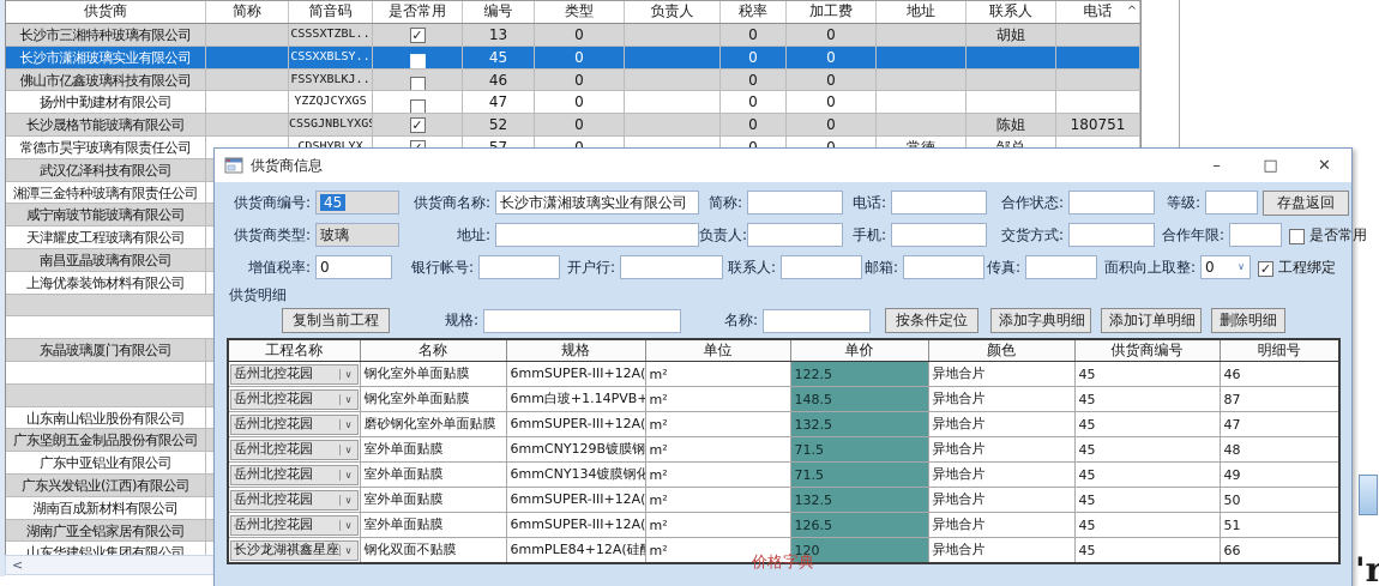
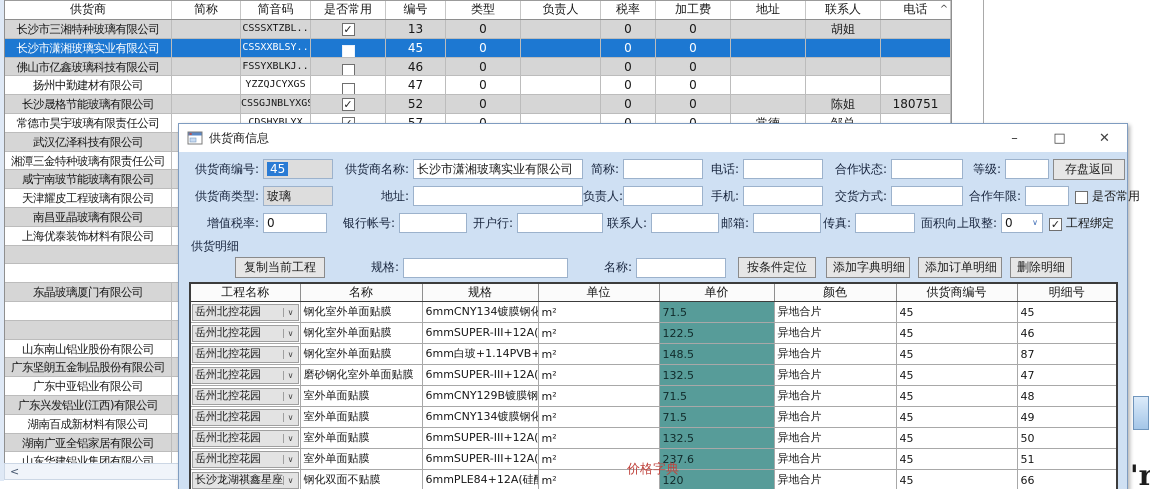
  供货商
  简称
  简音码
  是否常用
  编号
  类型
  负责人
  税率
  加工费
  地址
  联系人
  电话
  ^
  长沙市三湘特种玻璃有限公司
  CSSSXTZBL..
  ✓
  13
  0
  0
  0
  胡姐
  长沙市潇湘玻璃实业有限公司
  CSSXXBLSY..
  45
  0
  0
  0
  佛山市亿鑫玻璃科技有限公司
  FSSYXBLKJ..
  46
  0
  0
  0
  扬州中勤建材有限公司
  YZZQJCYXGS
  47
  0
  0
  0
  长沙晟格节能玻璃有限公司
  CSSGJNBLYXGS
  ✓
  52
  0
  0
  0
  陈姐
  180751
  常德市昊宇玻璃有限责任公司
  武汉亿泽科技有限公司
  湘潭三金特种玻璃有限责任公司
  咸宁南玻节能玻璃有限公司
  天津耀皮工程玻璃有限公司
  南昌亚晶玻璃有限公司
  上海优泰装饰材料有限公司
  东晶玻璃厦门有限公司
  山东南山铝业股份有限公司
  广东坚朗五金制品股份有限公司
  广东中亚铝业有限公司
  广东兴发铝业(江西)有限公司
  湖南百成新材料有限公司
  湖南广亚全铝家居有限公司
  山东华建铝业集团有限公司
  <
  供货商信息
  –
  □
  ✕
  供货商编号:
  45
  供货商名称:
  长沙市潇湘玻璃实业有限公司
  简称:
  电话:
  合作状态:
  等级:
  存盘返回
  供货商类型:
  玻璃
  地址:
  负责人:
  手机:
  交货方式:
  合作年限:
  是否常用
  增值税率:
  0
  银行帐号:
  开户行:
  联系人:
  邮箱:
  传真:
  面积向上取整:
  0
  ∨
  ✓
  工程绑定
  供货明细
  复制当前工程
  规格:
  名称:
  按条件定位
  添加字典明细
  添加订单明细
  删除明细
  工程名称	名称	规格	单位	单价	颜色	供货商编号	明细号
+ 岳州北控花园 ∨	钢化室外单面贴膜	6mmCNY134镀膜钢化	m²	71.5	异地合片	45	45
  岳州北控花园 ∨	钢化室外单面贴膜	6mmSUPER-III+12A(	m²	122.5	异地合片	45	46
  岳州北控花园 ∨	钢化室外单面贴膜	6mm白玻+1.14PVB+	m²	148.5	异地合片	45	87
  岳州北控花园 ∨	磨砂钢化室外单面贴膜	6mmSUPER-III+12A(	m²	132.5	异地合片	45	47
  岳州北控花园 ∨	室外单面贴膜	6mmCNY129B镀膜钢	m²	71.5	异地合片	45	48
  岳州北控花园 ∨	室外单面贴膜	6mmCNY134镀膜钢化	m²	71.5	异地合片	45	49
  岳州北控花园 ∨	室外单面贴膜	6mmSUPER-III+12A(	m²	132.5	异地合片	45	50
- 岳州北控花园 ∨	室外单面贴膜	6mmSUPER-III+12A(	m²	126.5	异地合片	45	51
+ 岳州北控花园 ∨	室外单面贴膜	6mmSUPER-III+12A(	m²	237.6	异地合片	45	51
  长沙龙湖祺鑫星座 ∨	钢化双面不贴膜	6mmPLE84+12A(硅	m²	120	异地合片	45	66
  价格字典
  'r
